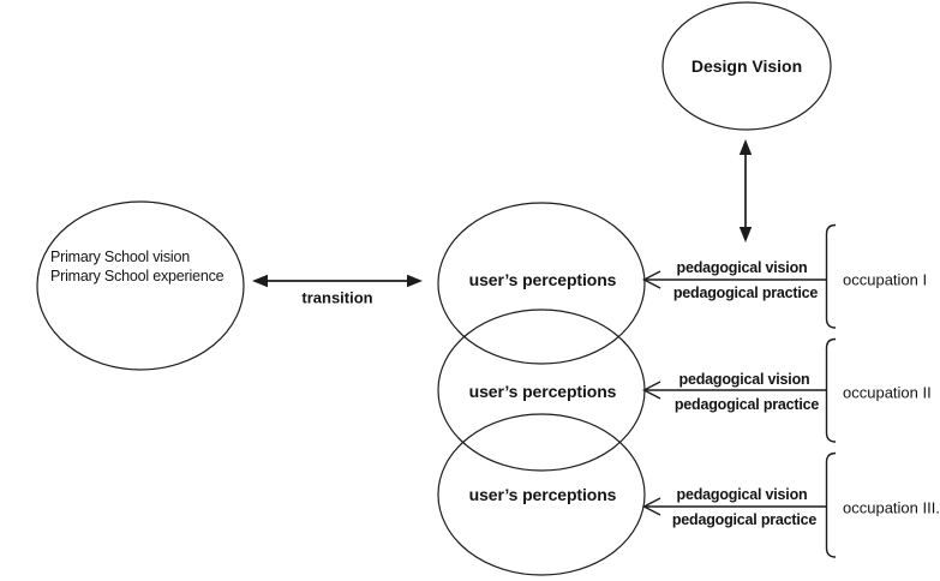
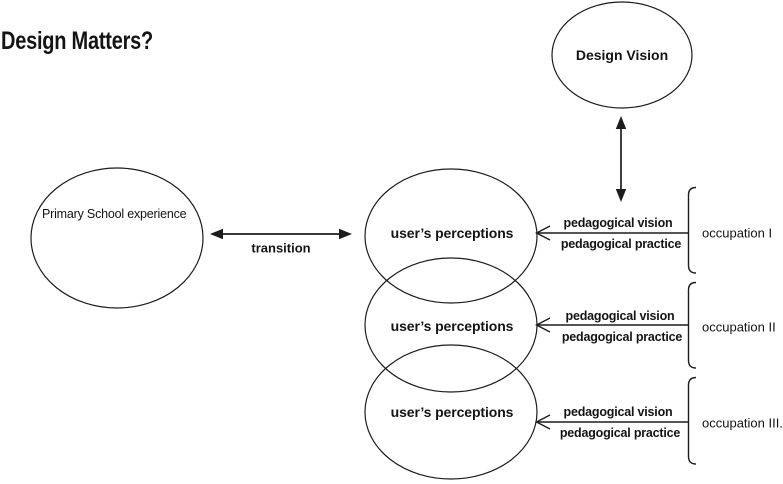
+ Design Matters?
  Design Vision
- Primary School vision
  Primary School experience
  transition
  user’s perceptions
  user’s perceptions
  user’s perceptions
  pedagogical vision
  pedagogical practice
  occupation I
  pedagogical vision
  pedagogical practice
  occupation II
  pedagogical vision
  pedagogical practice
  occupation III.
